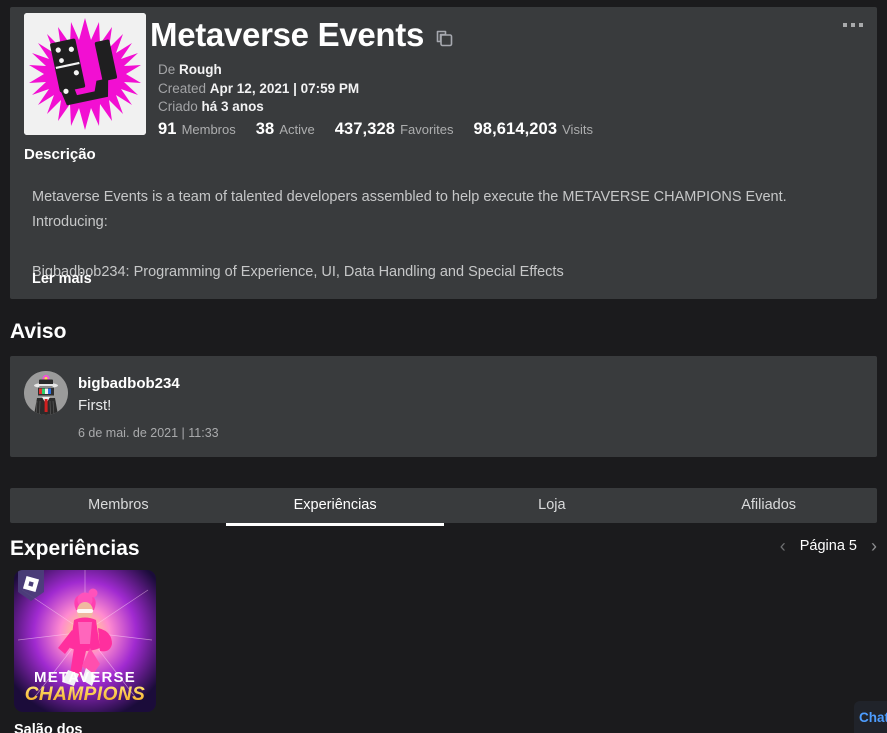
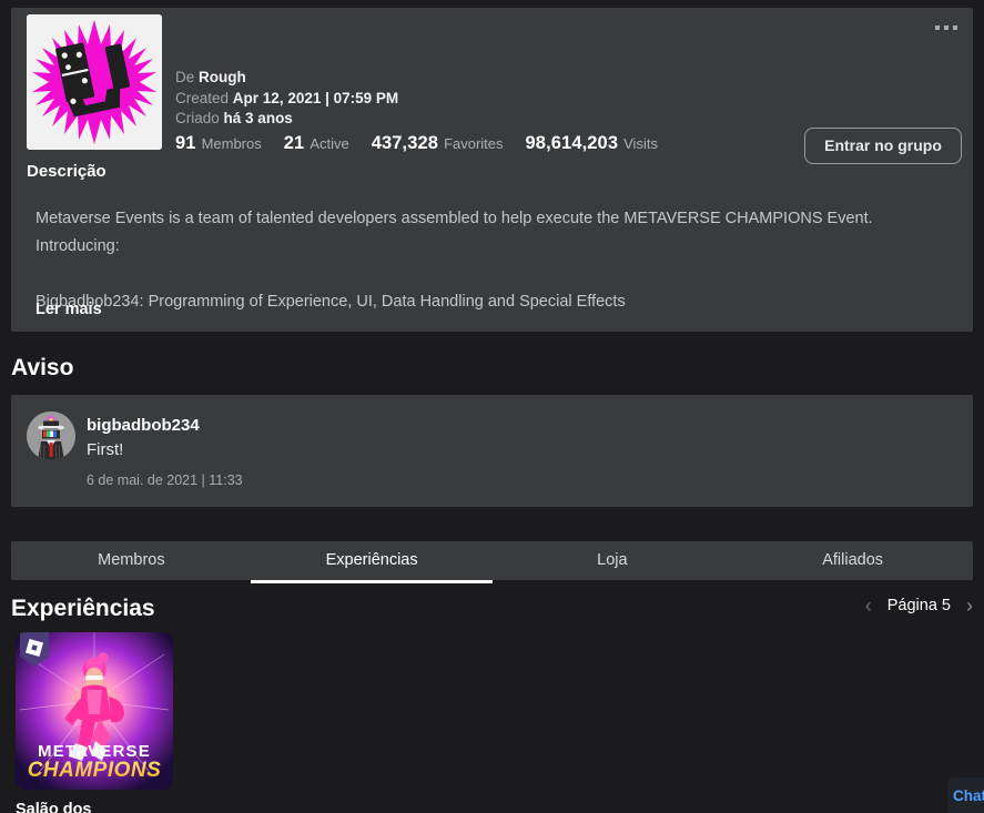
- Metaverse Events
  De Rough
  Created Apr 12, 2021 | 07:59 PM
  Criado há 3 anos
  91 Membros
- 38 Active
+ 21 Active
  437,328 Favorites
  98,614,203 Visits
+ Entrar no grupo
  Descrição
  Metaverse Events is a team of talented developers assembled to help execute the METAVERSE CHAMPIONS Event. Introducing:
  Bigbadbob234: Programming of Experience, UI, Data Handling and Special Effects
  Ler mais
  Aviso
  bigbadbob234
  First!
  6 de mai. de 2021 | 11:33
  Membros
  Experiências
  Loja
  Afiliados
  Experiências
  ‹
  Página 5
  ›
  METAVERSE
  CHAMPIONS
  Salão dos
  Cha
